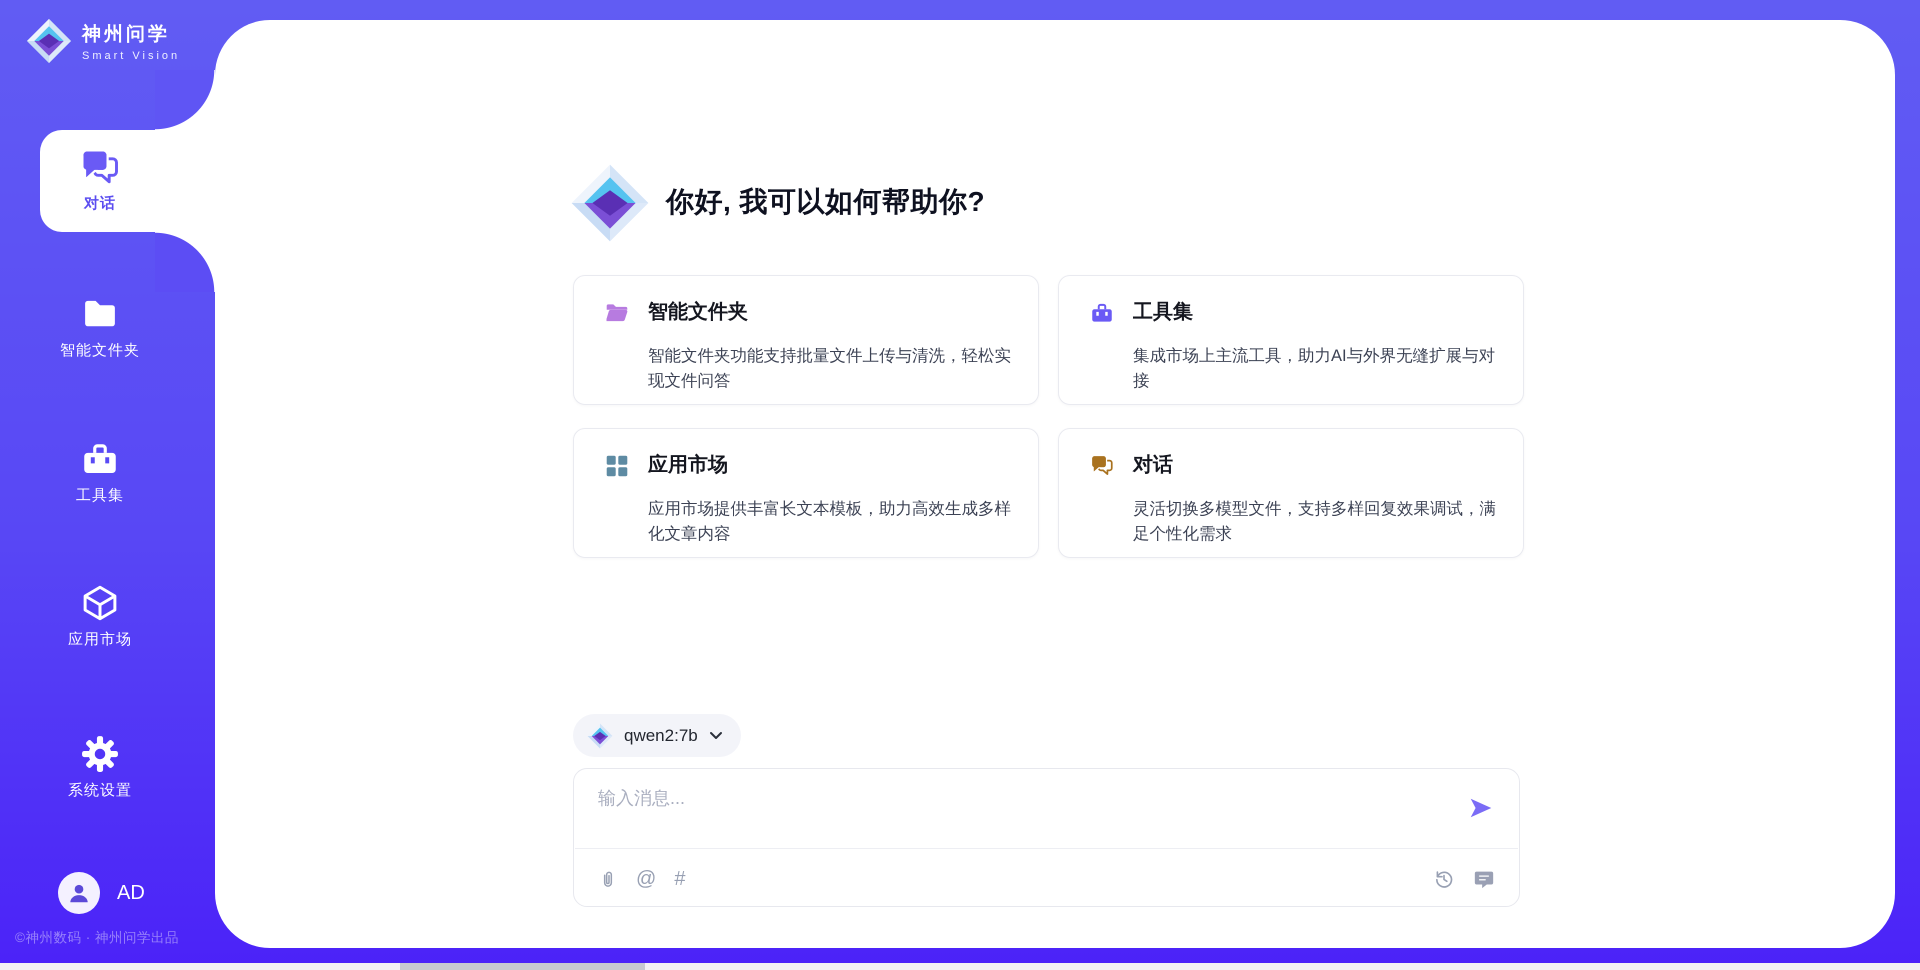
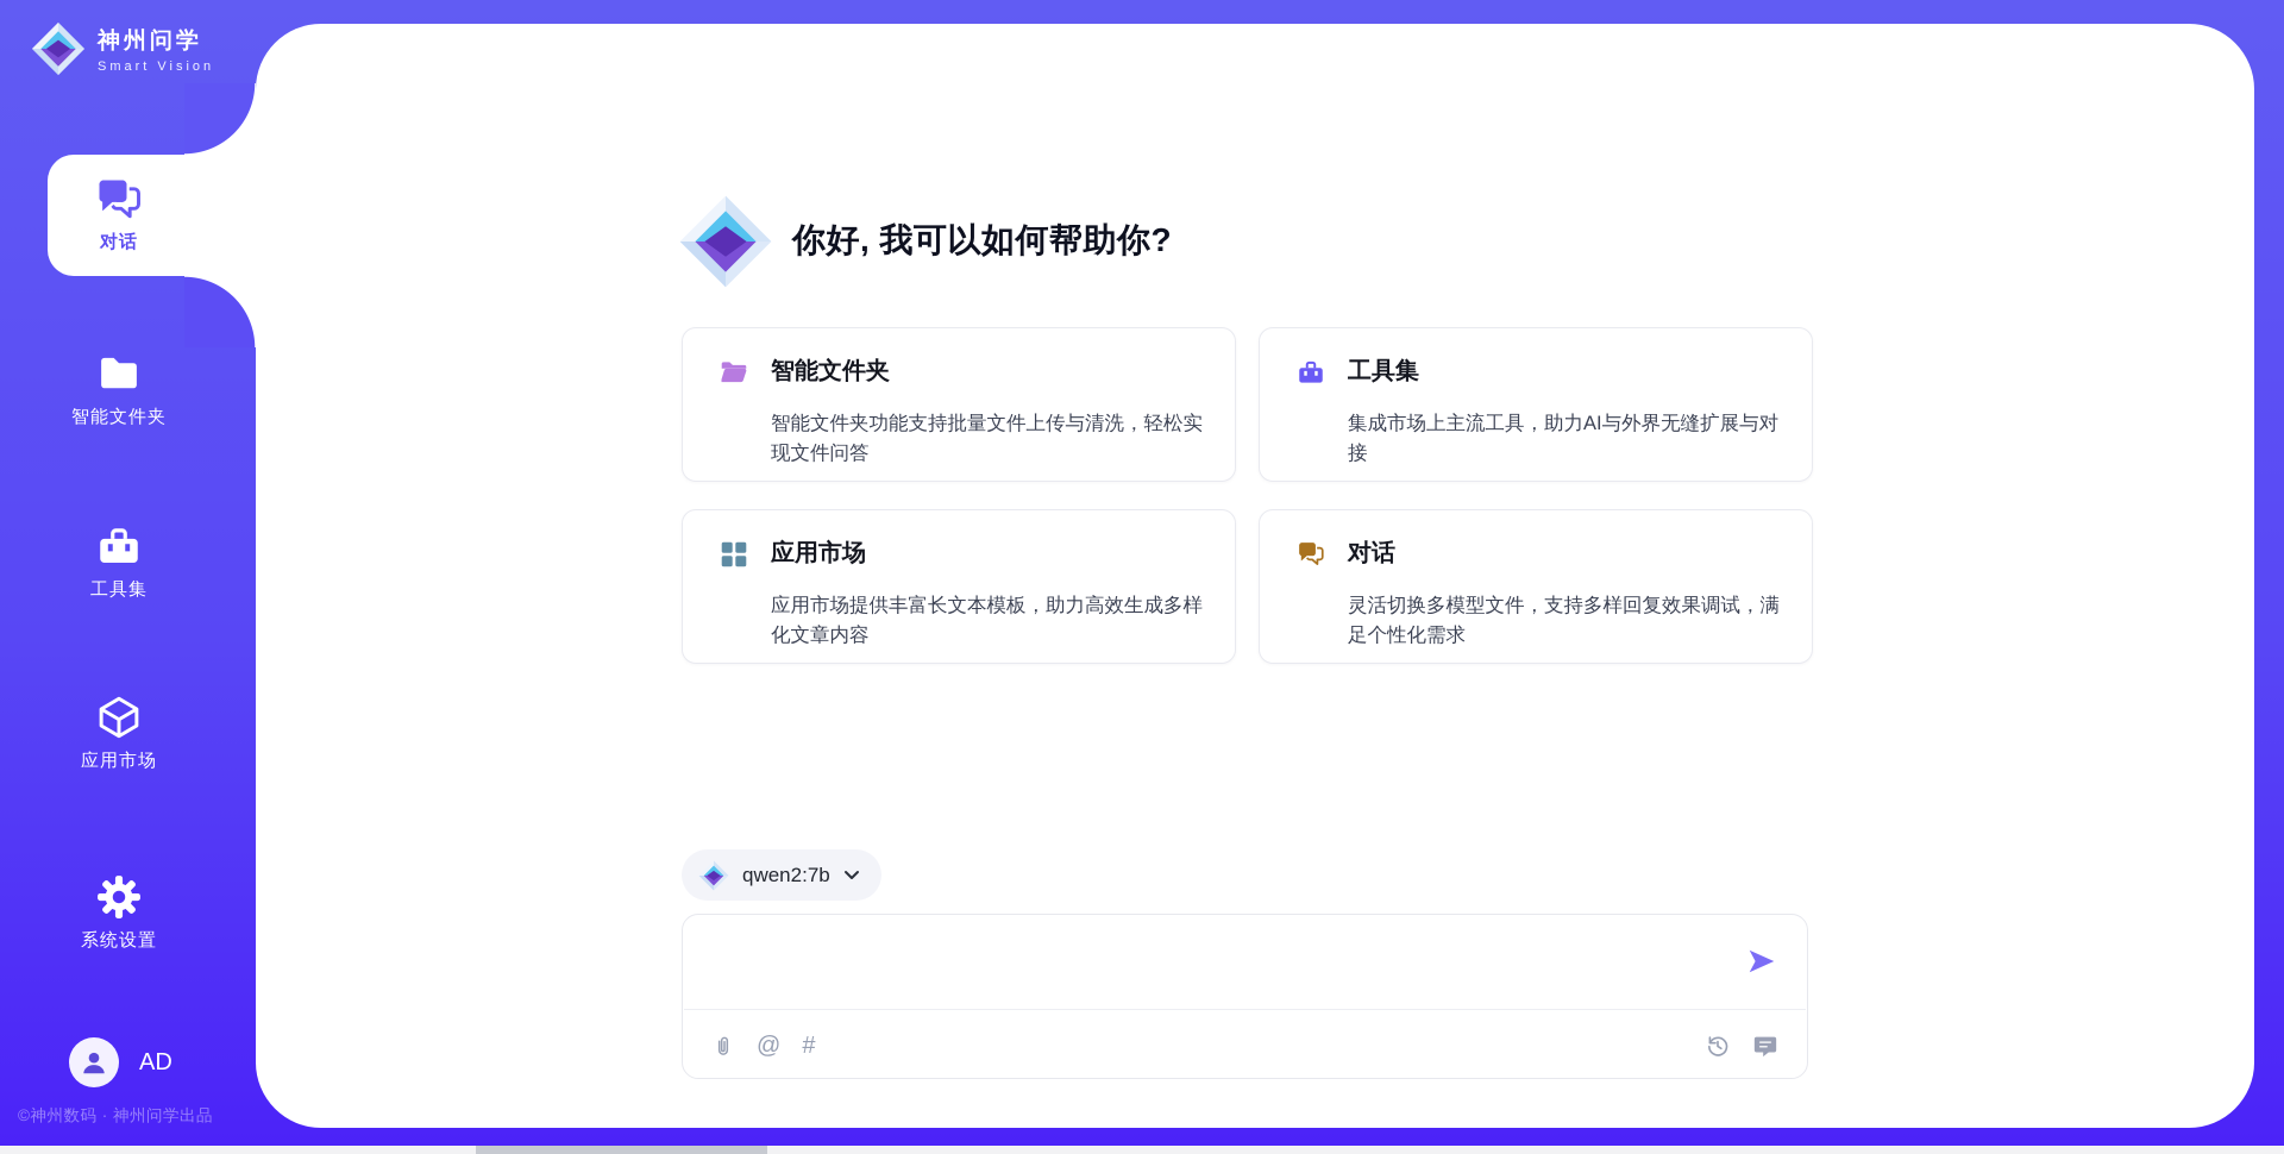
  神州问学
  Smart Vision
  对话
  智能文件夹
  工具集
  应用市场
  系统设置
  AD
  ©神州数码 · 神州问学出品
  你好, 我可以如何帮助你?
  智能文件夹
  智能文件夹功能支持批量文件上传与清洗，轻松实现文件问答
  工具集
  集成市场上主流工具，助力AI与外界无缝扩展与对接
  应用市场
  应用市场提供丰富长文本模板，助力高效生成多样化文章内容
  对话
  灵活切换多模型文件，支持多样回复效果调试，满足个性化需求
  qwen2:7b
- 输入消息...
  @
  #
